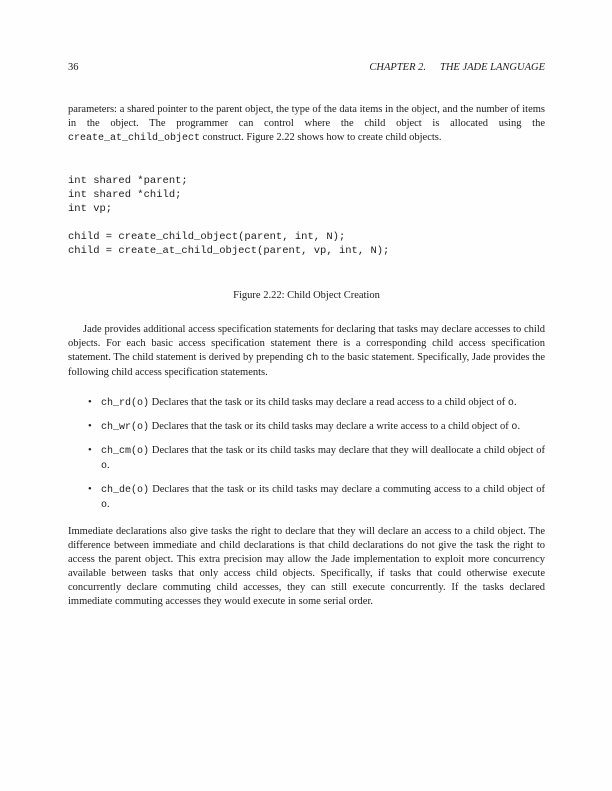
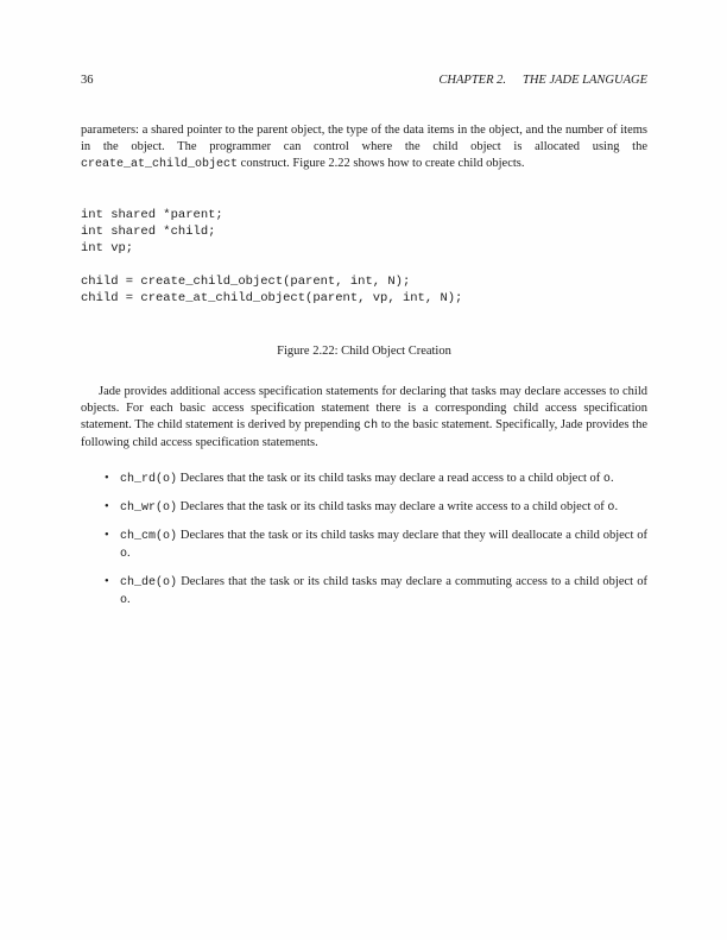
  36
  CHAPTER 2. THE JADE LANGUAGE
  parameters: a shared pointer to the parent object, the type of the data items in the object, and the number of items in the object. The programmer can control where the child object is allocated using the create_at_child_object construct. Figure 2.22 shows how to create child objects.
  int shared *parent;
  int shared *child;
  int vp;
  child = create_child_object(parent, int, N);
  child = create_at_child_object(parent, vp, int, N);
  Figure 2.22: Child Object Creation
  Jade provides additional access specification statements for declaring that tasks may declare accesses to child objects. For each basic access specification statement there is a corresponding child access specification statement. The child statement is derived by prepending ch to the basic statement. Specifically, Jade provides the following child access specification statements.
  •
  ch_rd(o) Declares that the task or its child tasks may declare a read access to a child object of o.
  •
  ch_wr(o) Declares that the task or its child tasks may declare a write access to a child object of o.
  •
  ch_cm(o) Declares that the task or its child tasks may declare that they will deallocate a child object of o.
  •
  ch_de(o) Declares that the task or its child tasks may declare a commuting access to a child object of o.
- Immediate declarations also give tasks the right to declare that they will declare an access to a child object. The difference between immediate and child declarations is that child declarations do not give the task the right to access the parent object. This extra precision may allow the Jade implementation to exploit more concurrency available between tasks that only access child objects. Specifically, if tasks that could otherwise execute concurrently declare commuting child accesses, they can still execute concurrently. If the tasks declared immediate commuting accesses they would execute in some serial order.
